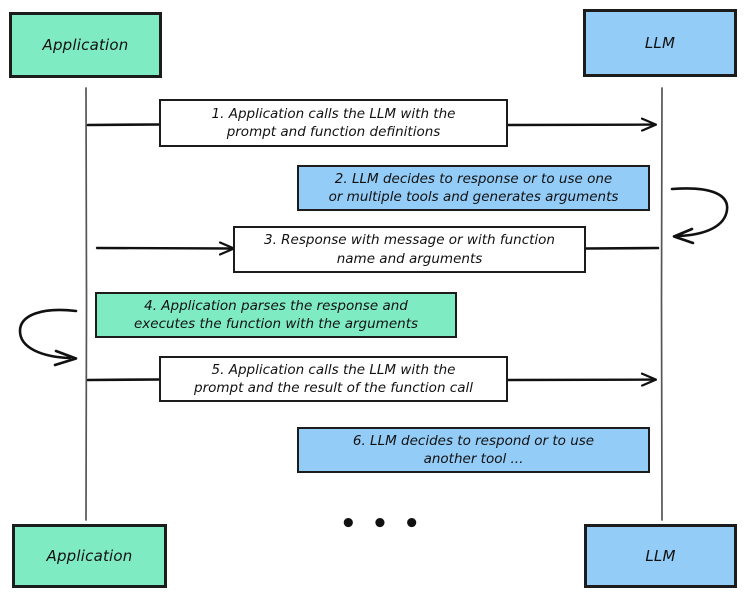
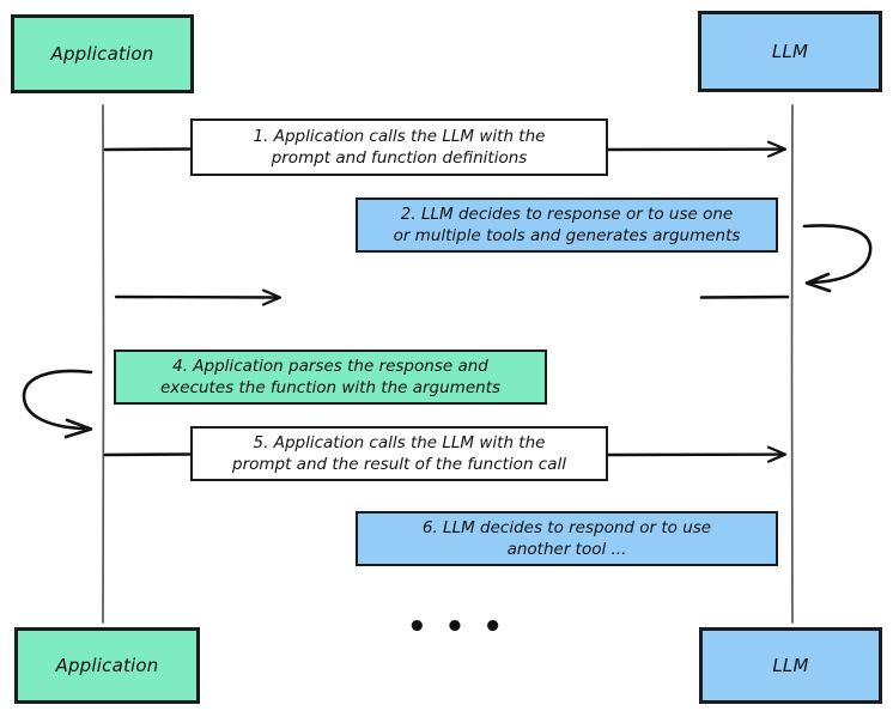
  Application
  LLM
  1. Application calls the LLM with the
  prompt and function definitions
  2. LLM decides to response or to use one
  or multiple tools and generates arguments
- 3. Response with message or with function
- name and arguments
  4. Application parses the response and
  executes the function with the arguments
  5. Application calls the LLM with the
  prompt and the result of the function call
  6. LLM decides to respond or to use
  another tool ...
  • • •
  Application
  LLM
